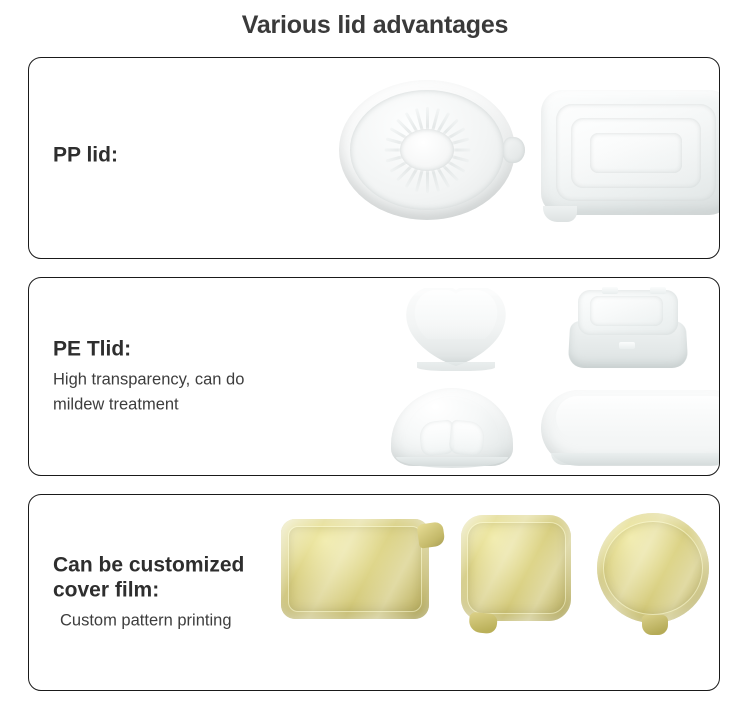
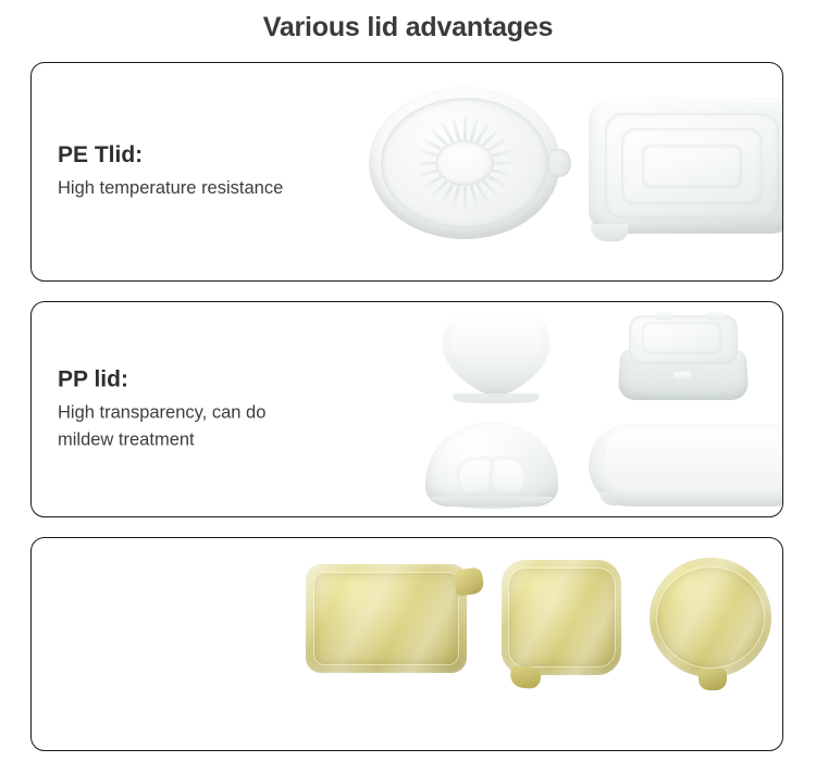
  Various lid advantages
- PP lid:
+ PE Tlid:
+ High temperature resistance
- PE Tlid:
+ PP lid:
  High transparency, can do
  mildew treatment
- Can be customized
- cover film:
- Custom pattern printing
